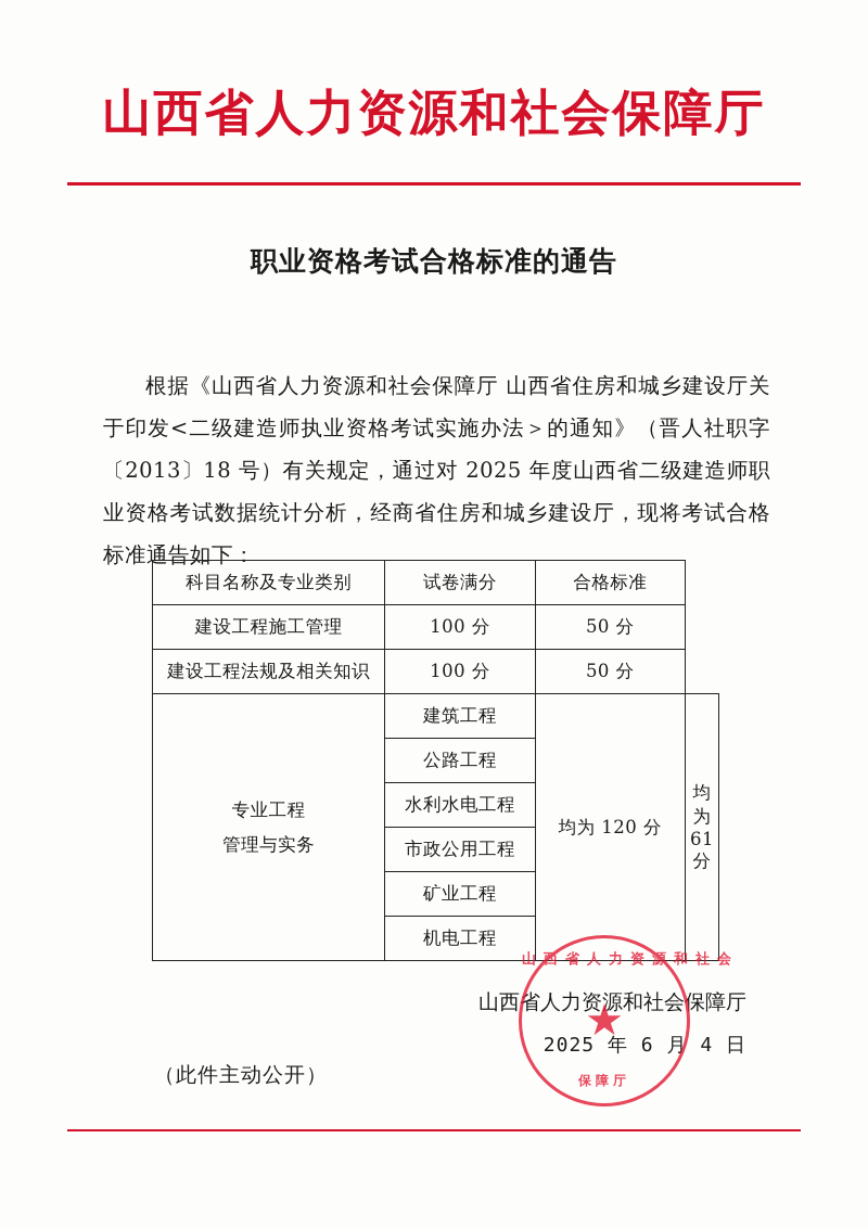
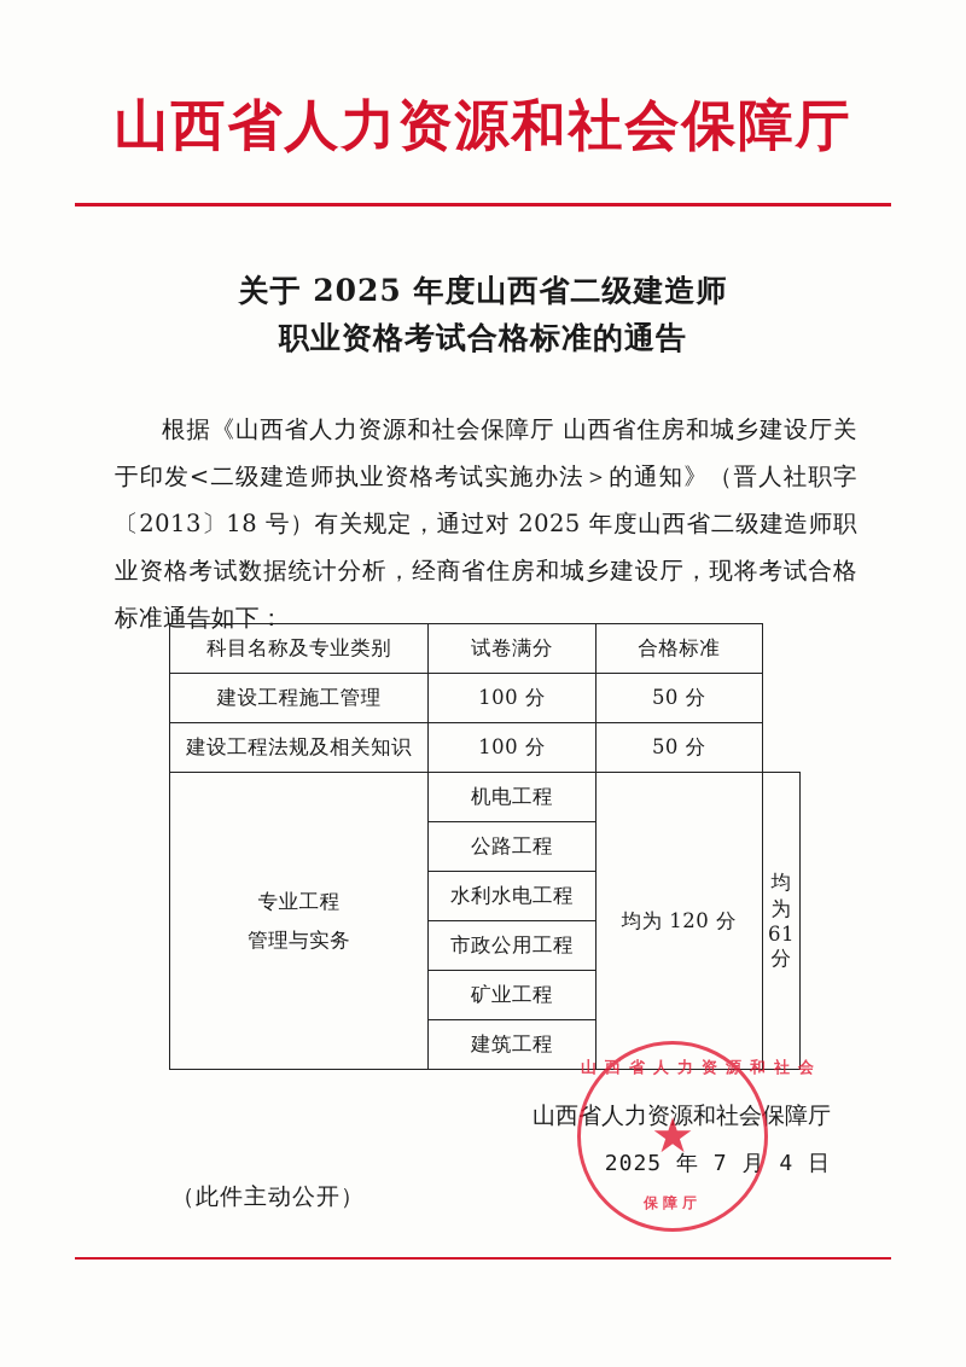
  山西省人力资源和社会保障厅
+ 关于 2025 年度山西省二级建造师
  职业资格考试合格标准的通告
  根据《山西省人力资源和社会保障厅 山西省住房和城乡建设厅关于印发<二级建造师执业资格考试实施办法＞的通知》（晋人社职字〔2013〕18 号）有关规定，通过对 2025 年度山西省二级建造师职业资格考试数据统计分析，经商省住房和城乡建设厅，现将考试合格标准通告如下：
  科目名称及专业类别	试卷满分	合格标准
  建设工程施工管理	100 分	50 分
  建设工程法规及相关知识	100 分	50 分
- 专业工程 管理与实务	建筑工程	均为 120 分	均为 61 分
+ 专业工程 管理与实务	机电工程	均为 120 分	均为 61 分
  公路工程
  水利水电工程
  市政公用工程
  矿业工程
- 机电工程
+ 建筑工程
  山西省人力资源和社会保障厅
- 2025 年 6 月 4 日
+ 2025 年 7 月 4 日
  山西省人力资源和社会
  ★
  保障厅
  （此件主动公开）
